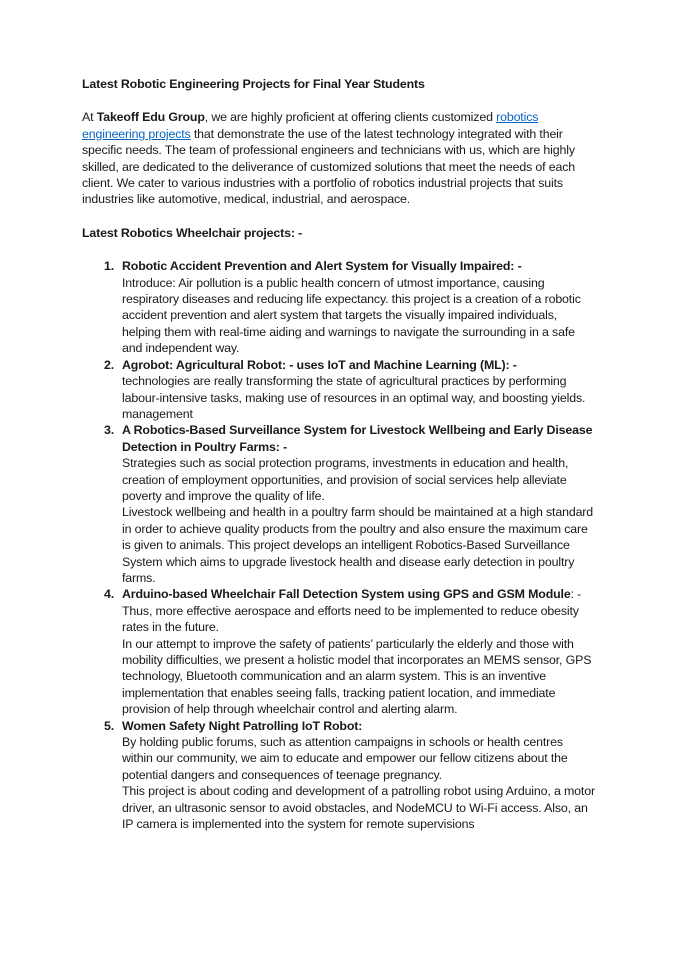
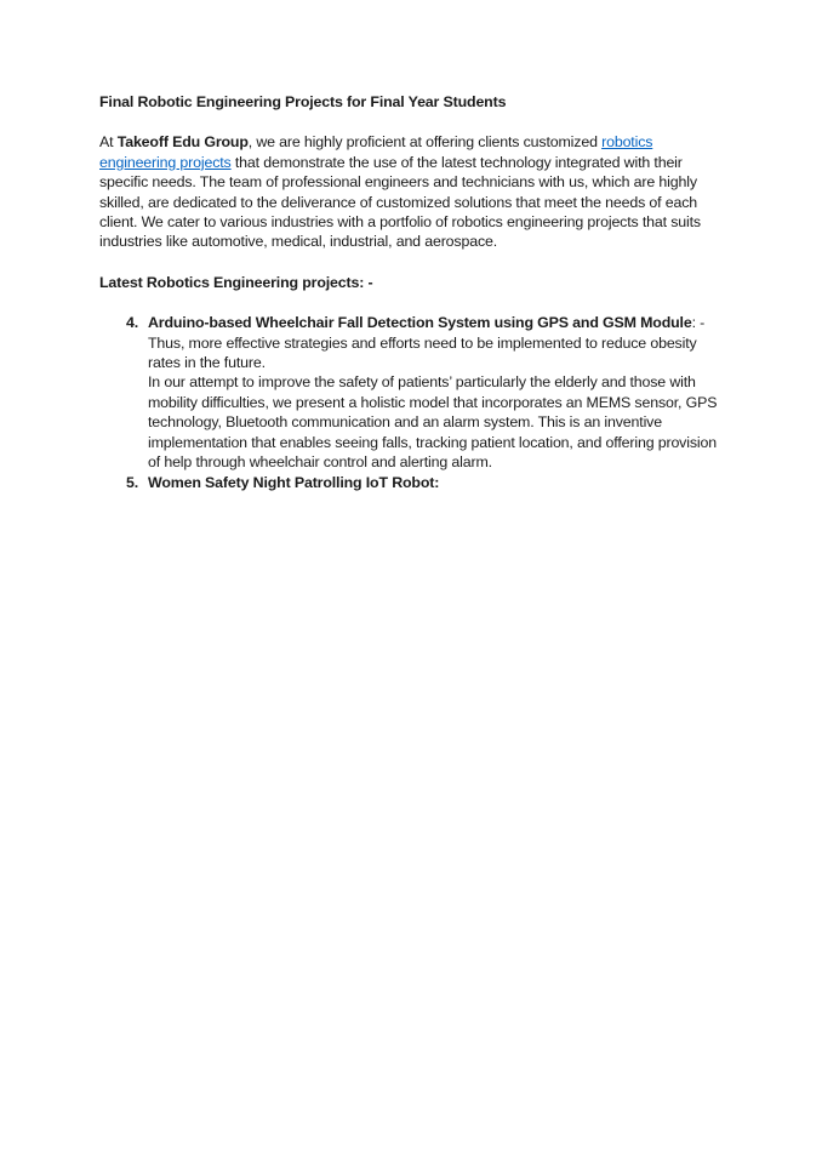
- Latest Robotic Engineering Projects for Final Year Students
+ Final Robotic Engineering Projects for Final Year Students
- At Takeoff Edu Group, we are highly proficient at offering clients customized robotics engineering projects that demonstrate the use of the latest technology integrated with their specific needs. The team of professional engineers and technicians with us, which are highly skilled, are dedicated to the deliverance of customized solutions that meet the needs of each client. We cater to various industries with a portfolio of robotics industrial projects that suits industries like automotive, medical, industrial, and aerospace.
+ At Takeoff Edu Group, we are highly proficient at offering clients customized robotics engineering projects that demonstrate the use of the latest technology integrated with their specific needs. The team of professional engineers and technicians with us, which are highly skilled, are dedicated to the deliverance of customized solutions that meet the needs of each client. We cater to various industries with a portfolio of robotics engineering projects that suits industries like automotive, medical, industrial, and aerospace.
- Latest Robotics Wheelchair projects: -
+ Latest Robotics Engineering projects: -
- 1.
- Robotic Accident Prevention and Alert System for Visually Impaired: -
- Introduce: Air pollution is a public health concern of utmost importance, causing respiratory diseases and reducing life expectancy. this project is a creation of a robotic accident prevention and alert system that targets the visually impaired individuals, helping them with real-time aiding and warnings to navigate the surrounding in a safe and independent way.
- 2.
- Agrobot: Agricultural Robot: - uses IoT and Machine Learning (ML): -
- technologies are really transforming the state of agricultural practices by performing labour-intensive tasks, making use of resources in an optimal way, and boosting yields.
- management
- 3.
- A Robotics-Based Surveillance System for Livestock Wellbeing and Early Disease Detection in Poultry Farms: -
- Strategies such as social protection programs, investments in education and health, creation of employment opportunities, and provision of social services help alleviate poverty and improve the quality of life.
- Livestock wellbeing and health in a poultry farm should be maintained at a high standard in order to achieve quality products from the poultry and also ensure the maximum care is given to animals. This project develops an intelligent Robotics-Based Surveillance System which aims to upgrade livestock health and disease early detection in poultry farms.
  4.
  Arduino-based Wheelchair Fall Detection System using GPS and GSM Module: -
- Thus, more effective aerospace and efforts need to be implemented to reduce obesity rates in the future.
+ Thus, more effective strategies and efforts need to be implemented to reduce obesity rates in the future.
- In our attempt to improve the safety of patients’ particularly the elderly and those with mobility difficulties, we present a holistic model that incorporates an MEMS sensor, GPS technology, Bluetooth communication and an alarm system. This is an inventive implementation that enables seeing falls, tracking patient location, and immediate provision of help through wheelchair control and alerting alarm.
+ In our attempt to improve the safety of patients’ particularly the elderly and those with mobility difficulties, we present a holistic model that incorporates an MEMS sensor, GPS technology, Bluetooth communication and an alarm system. This is an inventive implementation that enables seeing falls, tracking patient location, and offering provision of help through wheelchair control and alerting alarm.
  5.
  Women Safety Night Patrolling IoT Robot:
- By holding public forums, such as attention campaigns in schools or health centres within our community, we aim to educate and empower our fellow citizens about the potential dangers and consequences of teenage pregnancy.
- This project is about coding and development of a patrolling robot using Arduino, a motor driver, an ultrasonic sensor to avoid obstacles, and NodeMCU to Wi-Fi access. Also, an IP camera is implemented into the system for remote supervisions
